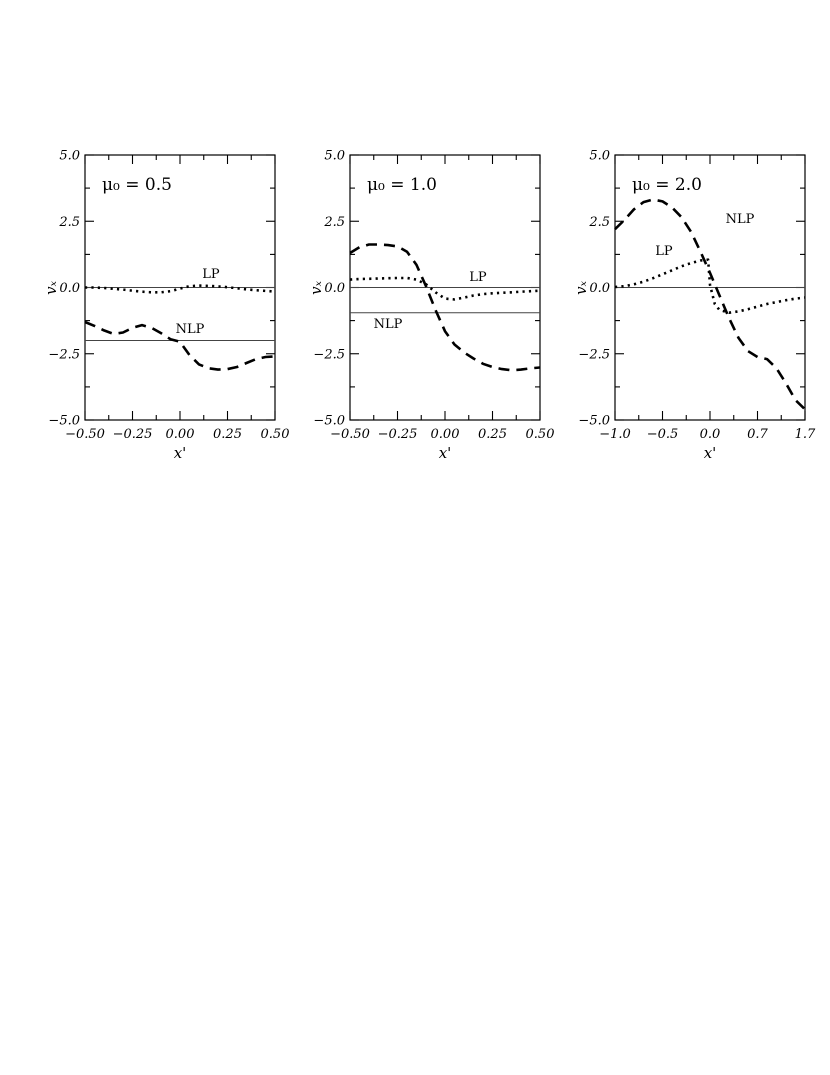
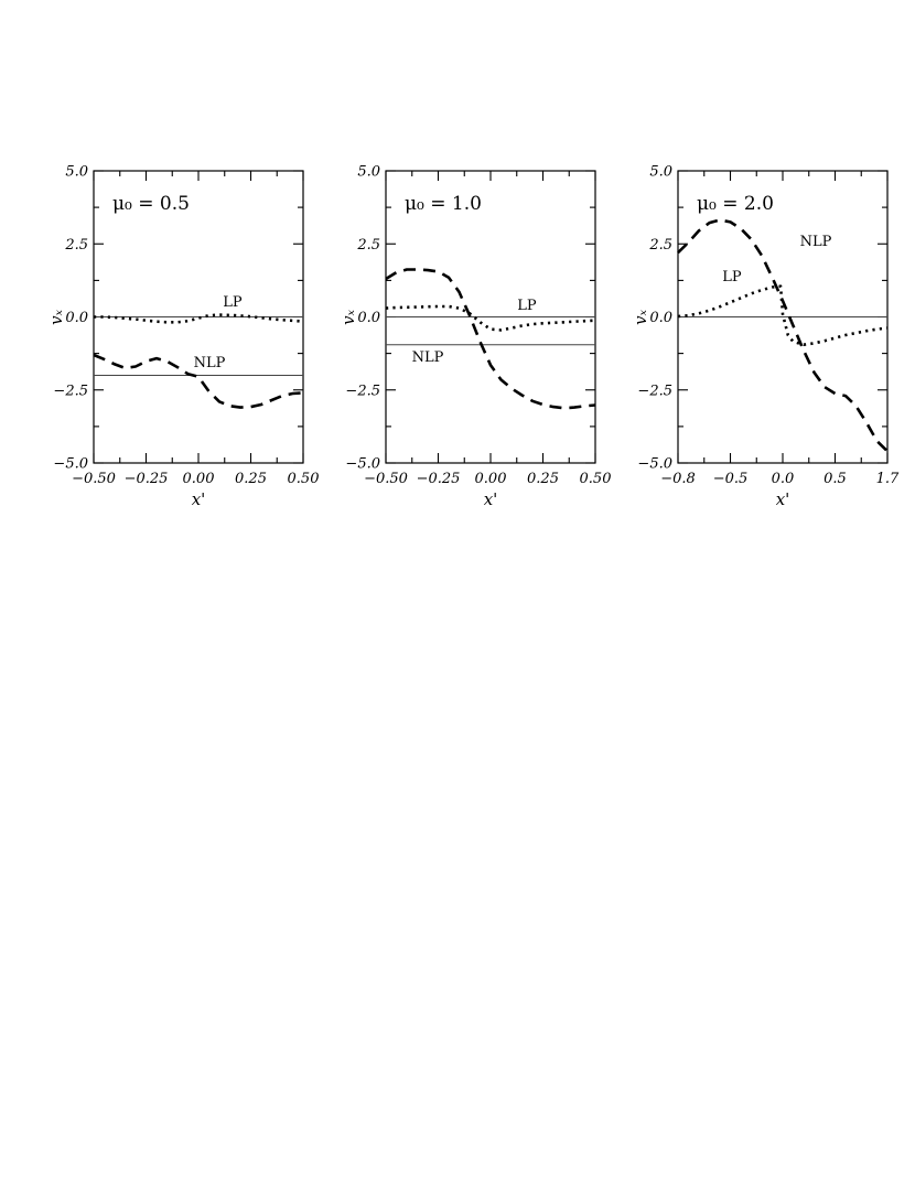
  −5.0
  −2.5
  0.0
  2.5
  5.0
  −0.50
  −0.25
  0.00
  0.25
  0.50
  x'
  μ₀ = 0.5
  LP
  NLP
  −5.0
  −2.5
  0.0
  2.5
  5.0
  −0.50
  −0.25
  0.00
  0.25
  0.50
  x'
  μ₀ = 1.0
  LP
  NLP
  −5.0
  −2.5
  0.0
  2.5
  5.0
- −1.0
+ −0.8
  −0.5
  0.0
- 0.7
+ 0.5
  1.7
  x'
  μ₀ = 2.0
  LP
  NLP
